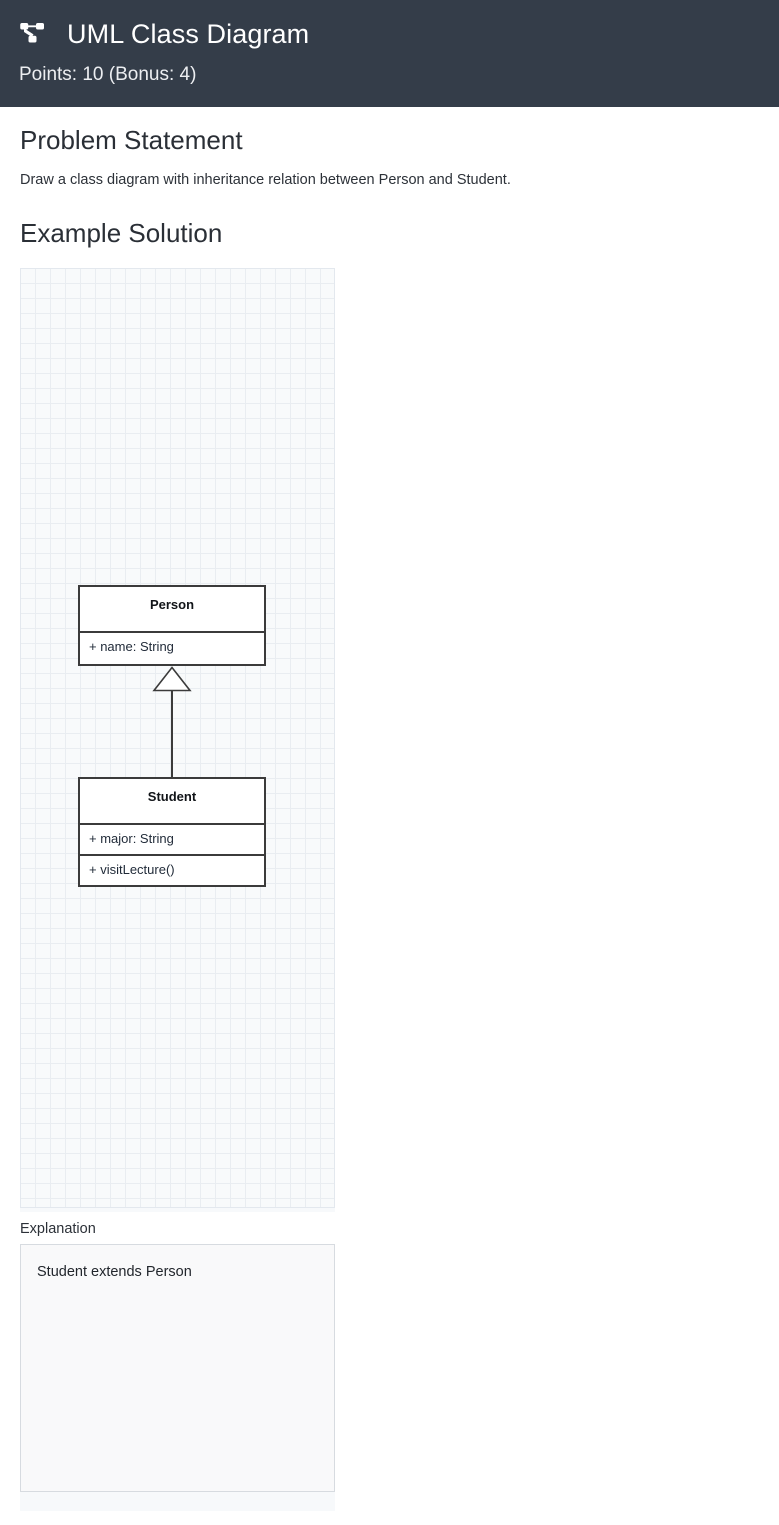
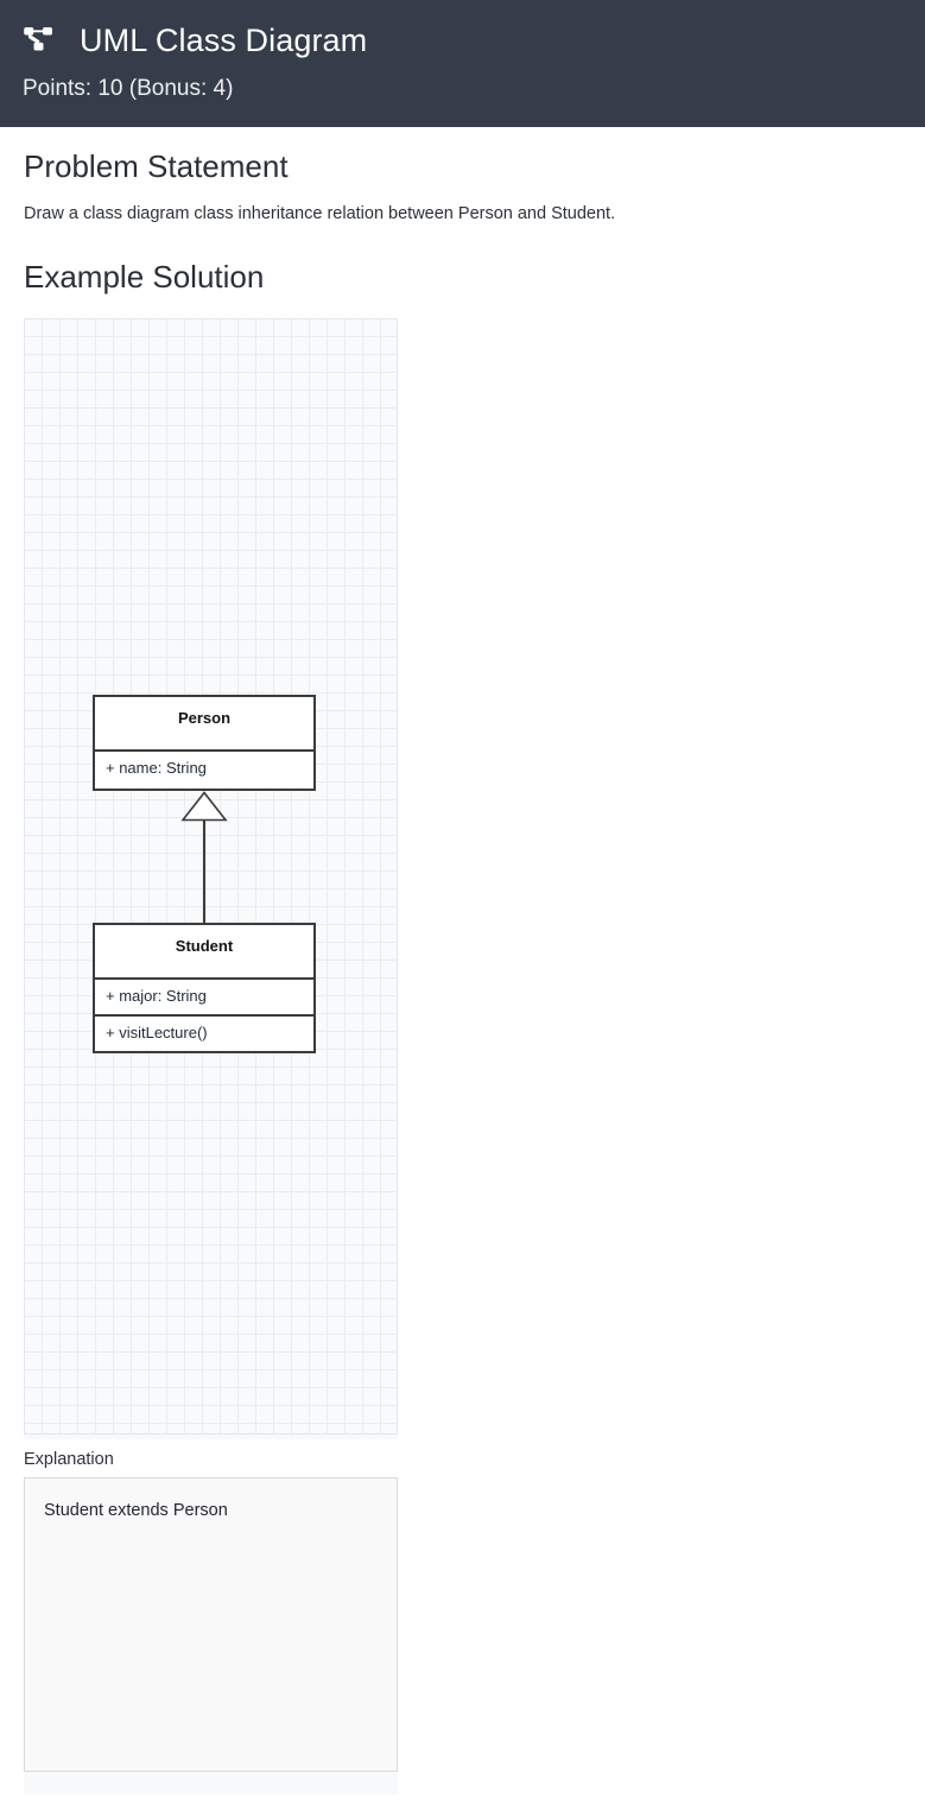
  UML Class Diagram
  Points: 10 (Bonus: 4)
  Problem Statement
- Draw a class diagram with inheritance relation between Person and Student.
+ Draw a class diagram class inheritance relation between Person and Student.
  Example Solution
  Person
  + name: String
  Student
  + major: String
  + visitLecture()
  Explanation
  Student extends Person
